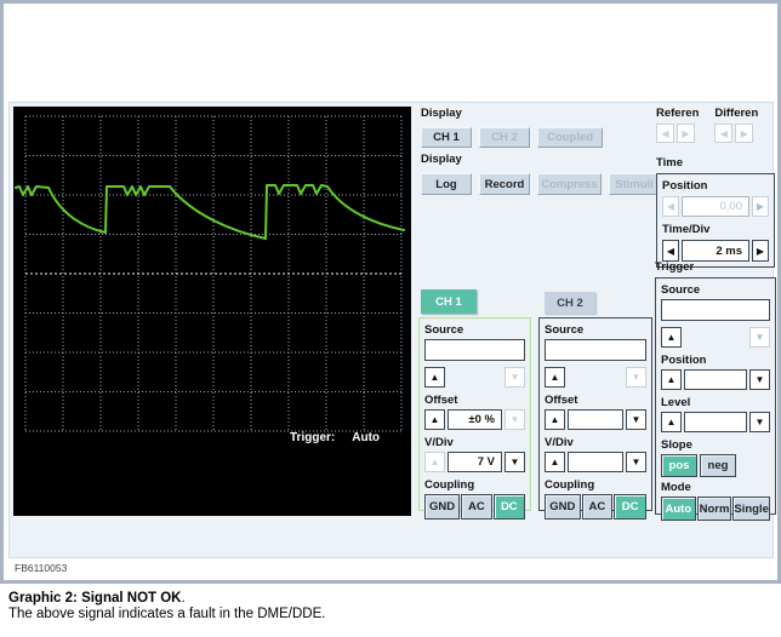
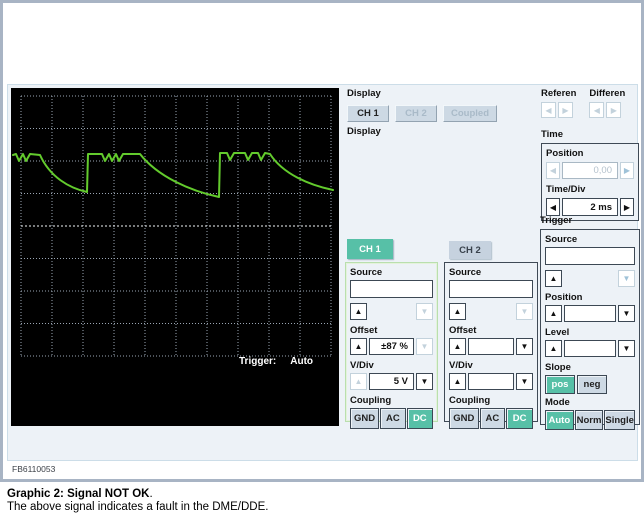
  Trigger:
  Auto
  Display
  CH 1
  CH 2
  Coupled
  Display
- Log
- Record
- Compress
- Stimuli
  Referen
  ◀
  ▶
  Differen
  ◀
  ▶
  Time
  Position
  ◀
  0,00
  ▶
  Time/Div
  ◀
  2 ms
  ▶
  CH 1
  Source
  ▲
  ▼
  Offset
  ▲
- ±0 %
+ ±87 %
  ▼
  V/Div
  ▲
- 7 V
+ 5 V
  ▼
  Coupling
  GND
  AC
  DC
  CH 2
  Source
  ▲
  ▼
  Offset
  ▲
  ▼
  V/Div
  ▲
  ▼
  Coupling
  GND
  AC
  DC
  Trigger
  Source
  ▲
  ▼
  Position
  ▲
  ▼
  Level
  ▲
  ▼
  Slope
  pos
  neg
  Mode
  Auto
  Norm
  Single
  FB6110053
  Graphic 2: Signal NOT OK.
  The above signal indicates a fault in the DME/DDE.
